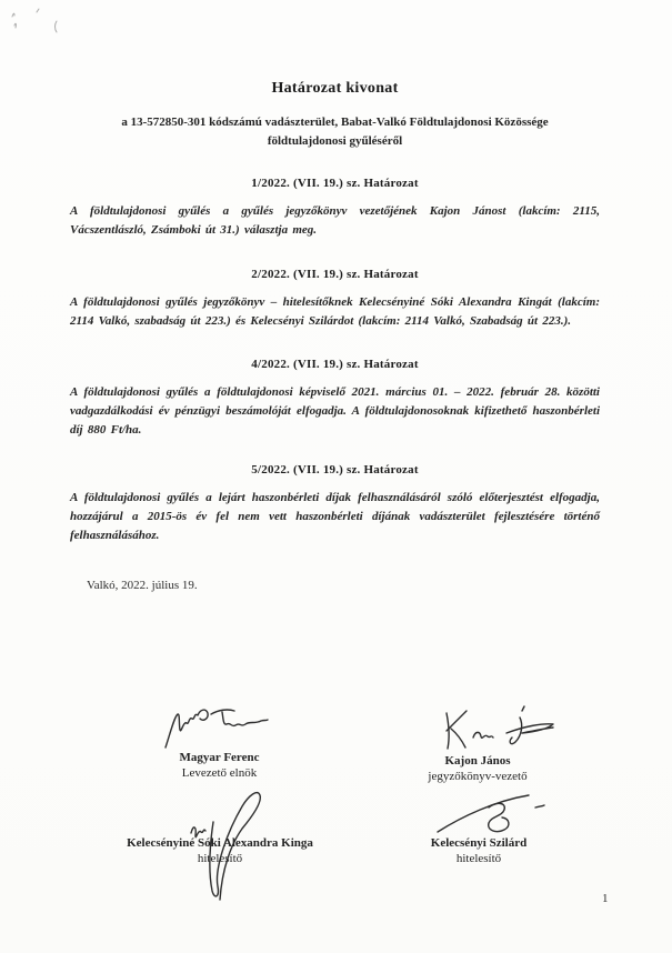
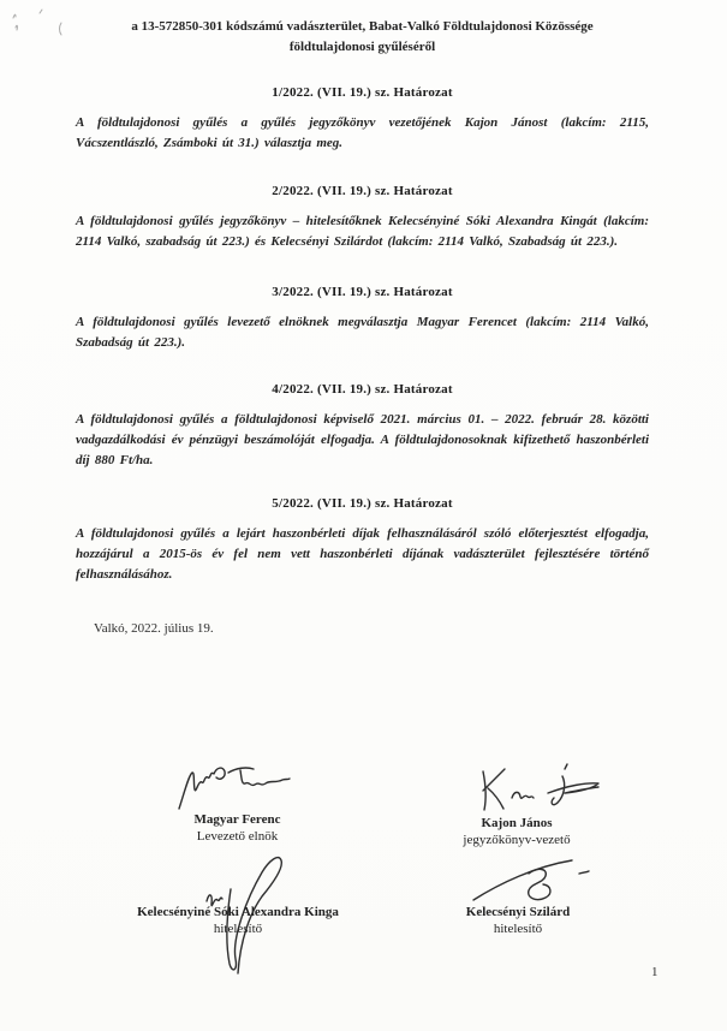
- Határozat kivonat
  a 13-572850-301 kódszámú vadászterület, Babat-Valkó Földtulajdonosi Közössége
  földtulajdonosi gyűléséről
  1/2022. (VII. 19.) sz. Határozat
  A földtulajdonosi gyűlés a gyűlés jegyzőkönyv vezetőjének Kajon Jánost (lakcím: 2115, Vácszentlászló, Zsámboki út 31.) választja meg.
  2/2022. (VII. 19.) sz. Határozat
  A földtulajdonosi gyűlés jegyzőkönyv – hitelesítőknek Kelecsényiné Sóki Alexandra Kingát (lakcím: 2114 Valkó, szabadság út 223.) és Kelecsényi Szilárdot (lakcím: 2114 Valkó, Szabadság út 223.).
+ 3/2022. (VII. 19.) sz. Határozat
+ A földtulajdonosi gyűlés levezető elnöknek megválasztja Magyar Ferencet (lakcím: 2114 Valkó, Szabadság út 223.).
  4/2022. (VII. 19.) sz. Határozat
  A földtulajdonosi gyűlés a földtulajdonosi képviselő 2021. március 01. – 2022. február 28. közötti vadgazdálkodási év pénzügyi beszámolóját elfogadja. A földtulajdonosoknak kifizethető haszonbérleti díj 880 Ft/ha.
  5/2022. (VII. 19.) sz. Határozat
  A földtulajdonosi gyűlés a lejárt haszonbérleti díjak felhasználásáról szóló előterjesztést elfogadja, hozzájárul a 2015-ös év fel nem vett haszonbérleti díjának vadászterület fejlesztésére történő felhasználásához.
  Valkó, 2022. július 19.
  Magyar Ferenc
  Levezető elnök
  Kajon János
  jegyzőkönyv-vezető
  Kelecsényiné Sóki Alexandra Kinga
  hitelesítő
  Kelecsényi Szilárd
  hitelesítő
  1
